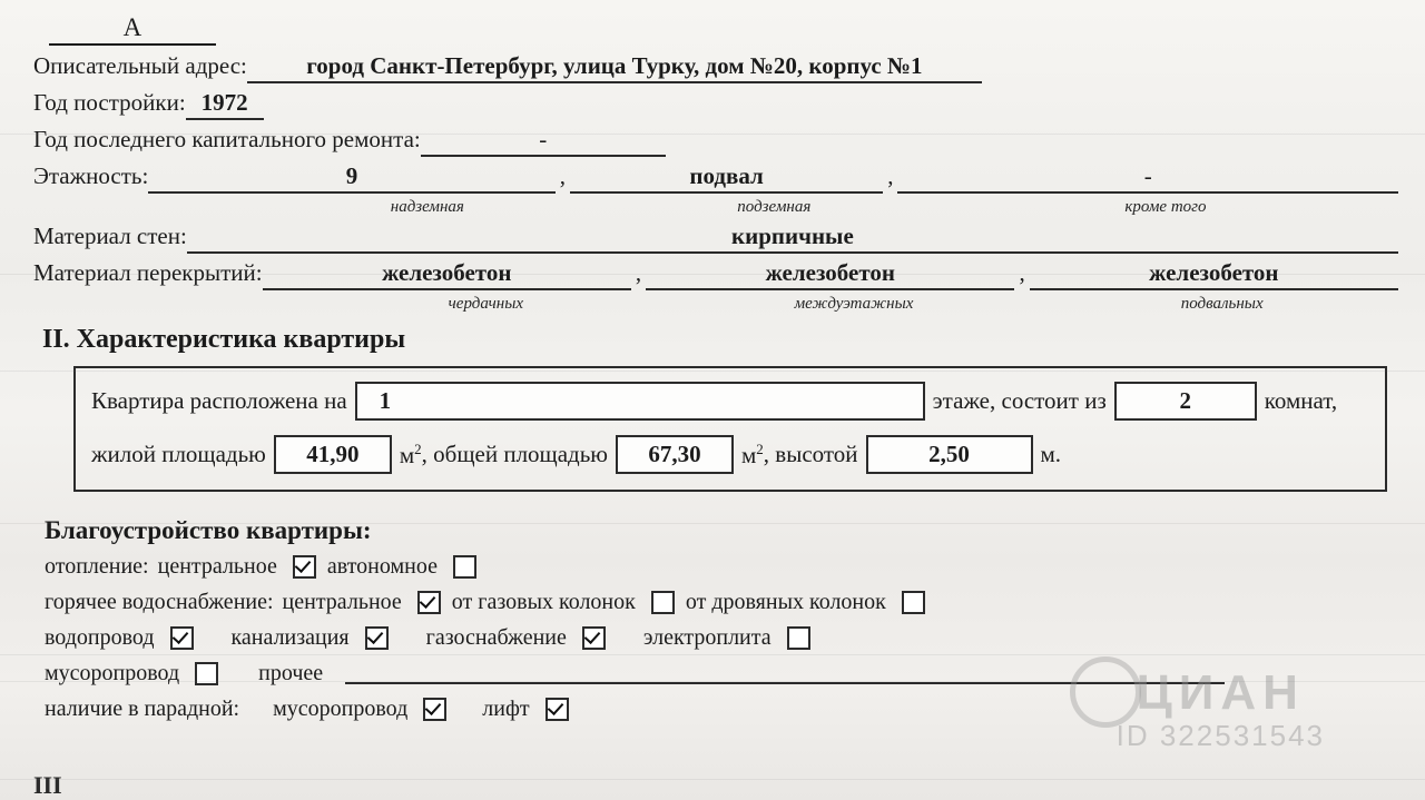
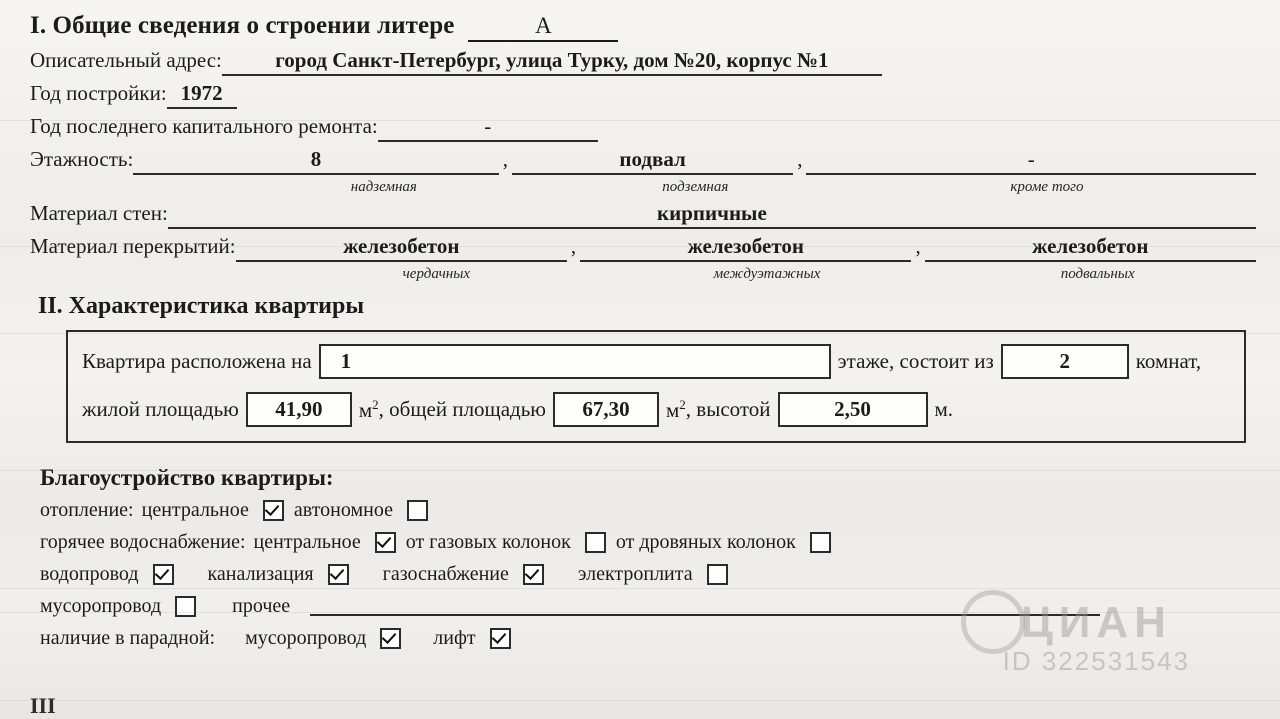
+ I. Общие сведения о строении литере
  А
  Описательный адрес:
  город Санкт-Петербург, улица Турку, дом №20, корпус №1
  Год постройки:
  1972
  Год последнего капитального ремонта:
  -
  Этажность:
- 9
+ 8
  ,
  подвал
  ,
  -
  надземная
  подземная
  кроме того
  Материал стен:
  кирпичные
  Материал перекрытий:
  железобетон
  ,
  железобетон
  ,
  железобетон
  чердачных
  междуэтажных
  подвальных
  II. Характеристика квартиры
  Квартира расположена на
  1
  этаже, состоит из
  2
  комнат,
  жилой площадью
  41,90
  м2
  , общей площадью
  67,30
  м2
  , высотой
  2,50
  м.
  Благоустройство квартиры:
  отопление:
  центральное
  автономное
  горячее водоснабжение:
  центральное
  от газовых колонок
  от дровяных колонок
  водопровод
  канализация
  газоснабжение
  электроплита
  мусоропровод
  прочее
  наличие в парадной:
  мусоропровод
  лифт
  III
  ЦИАН
  ID 322531543
